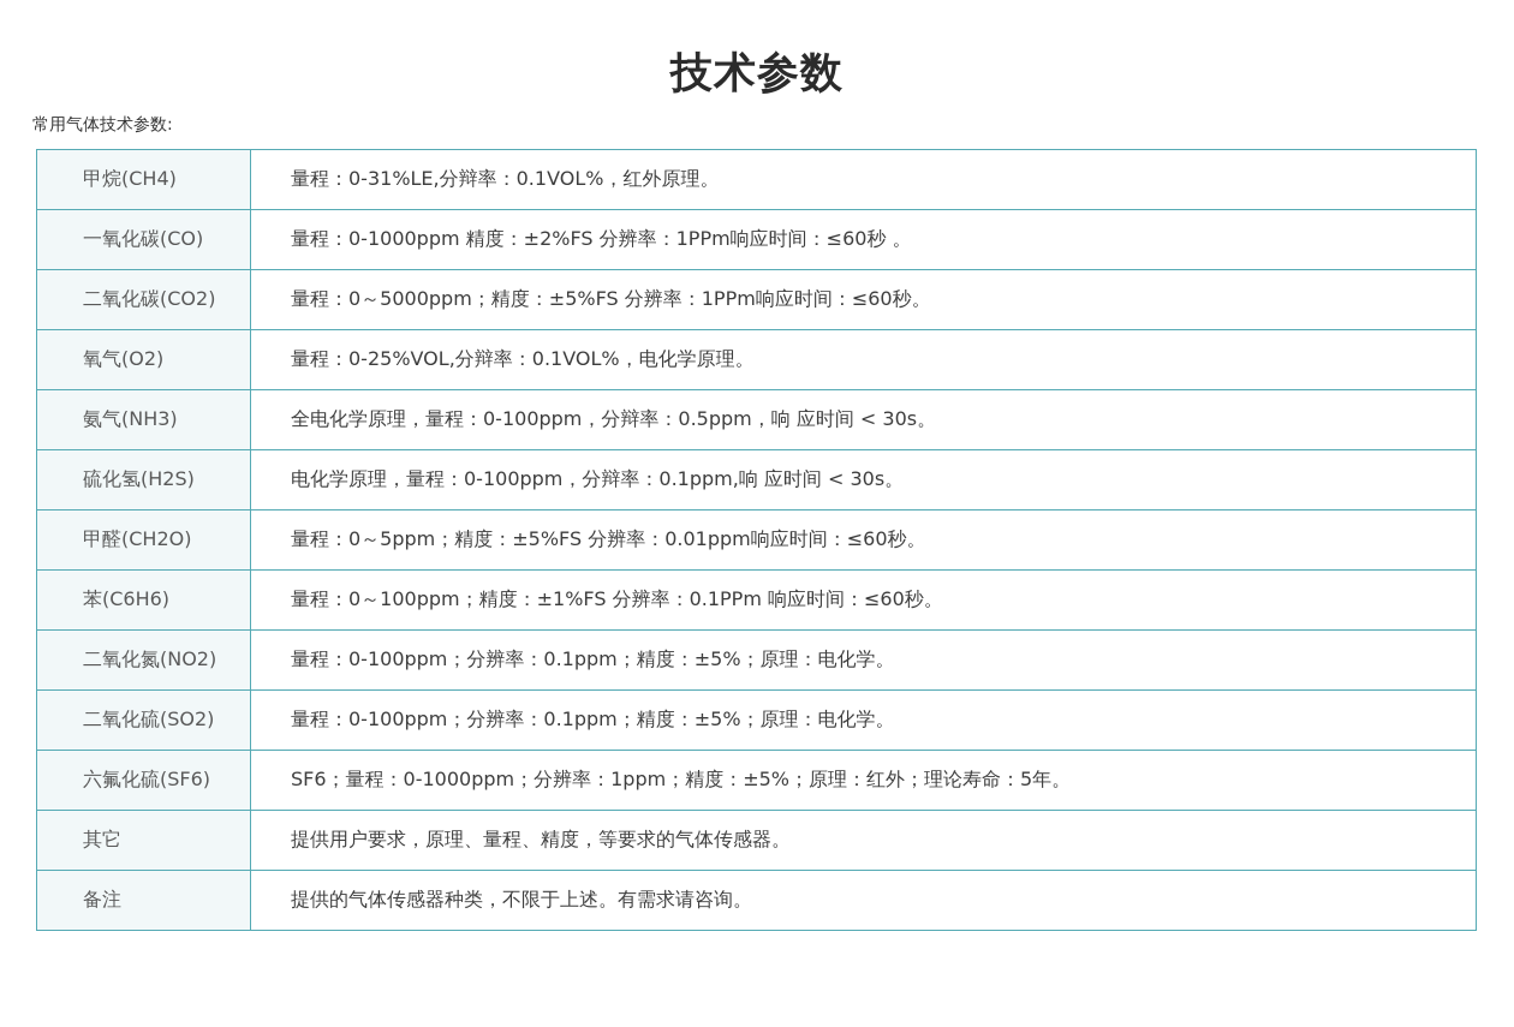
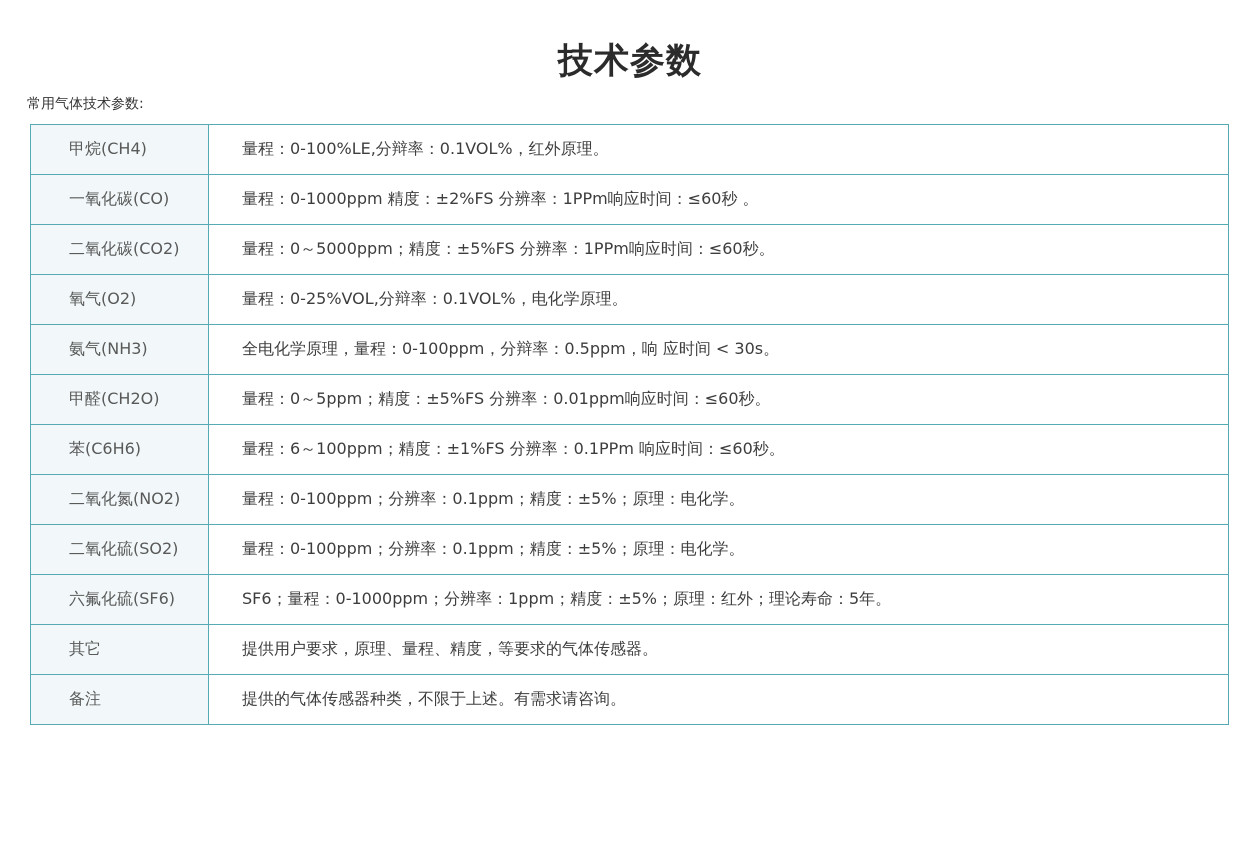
  技术参数
  常用气体技术参数:
- 甲烷(CH4)	量程：0-31%LE,分辩率：0.1VOL%，红外原理。
+ 甲烷(CH4)	量程：0-100%LE,分辩率：0.1VOL%，红外原理。
  一氧化碳(CO)	量程：0-1000ppm 精度：±2%FS 分辨率：1PPm响应时间：≤60秒 。
  二氧化碳(CO2)	量程：0～5000ppm；精度：±5%FS 分辨率：1PPm响应时间：≤60秒。
  氧气(O2)	量程：0-25%VOL,分辩率：0.1VOL%，电化学原理。
  氨气(NH3)	全电化学原理，量程：0-100ppm，分辩率：0.5ppm，响 应时间 < 30s。
- 硫化氢(H2S)	电化学原理，量程：0-100ppm，分辩率：0.1ppm,响 应时间 < 30s。
  甲醛(CH2O)	量程：0～5ppm；精度：±5%FS 分辨率：0.01ppm响应时间：≤60秒。
- 苯(C6H6)	量程：0～100ppm；精度：±1%FS 分辨率：0.1PPm 响应时间：≤60秒。
+ 苯(C6H6)	量程：6～100ppm；精度：±1%FS 分辨率：0.1PPm 响应时间：≤60秒。
  二氧化氮(NO2)	量程：0-100ppm；分辨率：0.1ppm；精度：±5%；原理：电化学。
  二氧化硫(SO2)	量程：0-100ppm；分辨率：0.1ppm；精度：±5%；原理：电化学。
  六氟化硫(SF6)	SF6；量程：0-1000ppm；分辨率：1ppm；精度：±5%；原理：红外；理论寿命：5年。
  其它	提供用户要求，原理、量程、精度，等要求的气体传感器。
  备注	提供的气体传感器种类，不限于上述。有需求请咨询。
